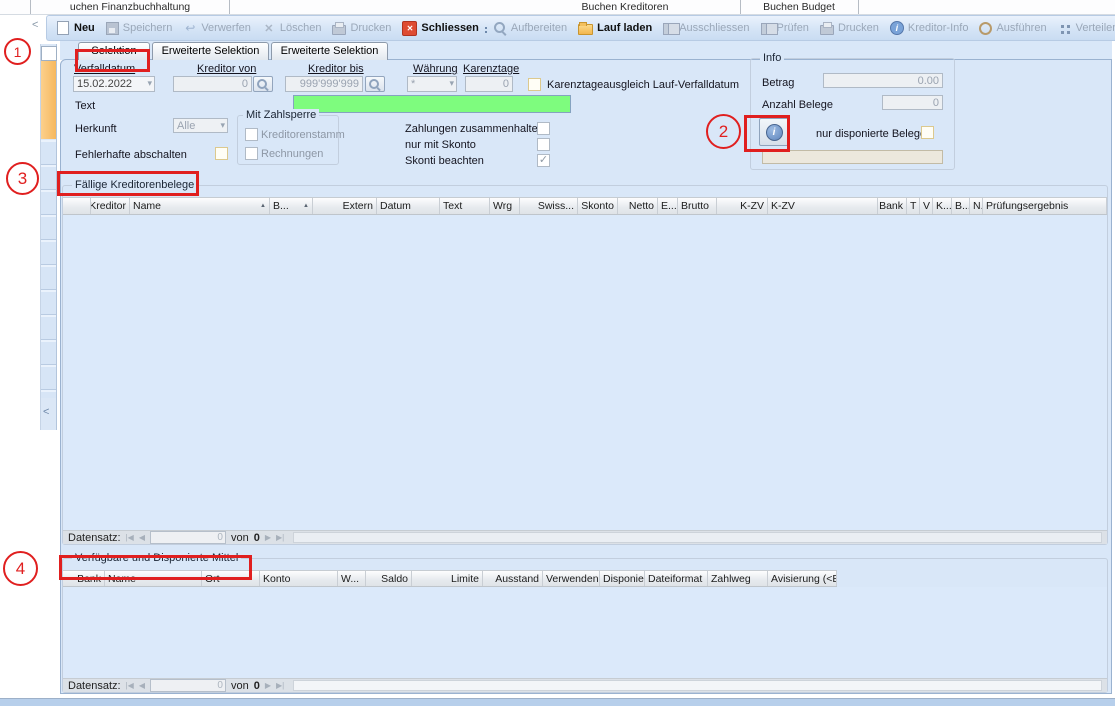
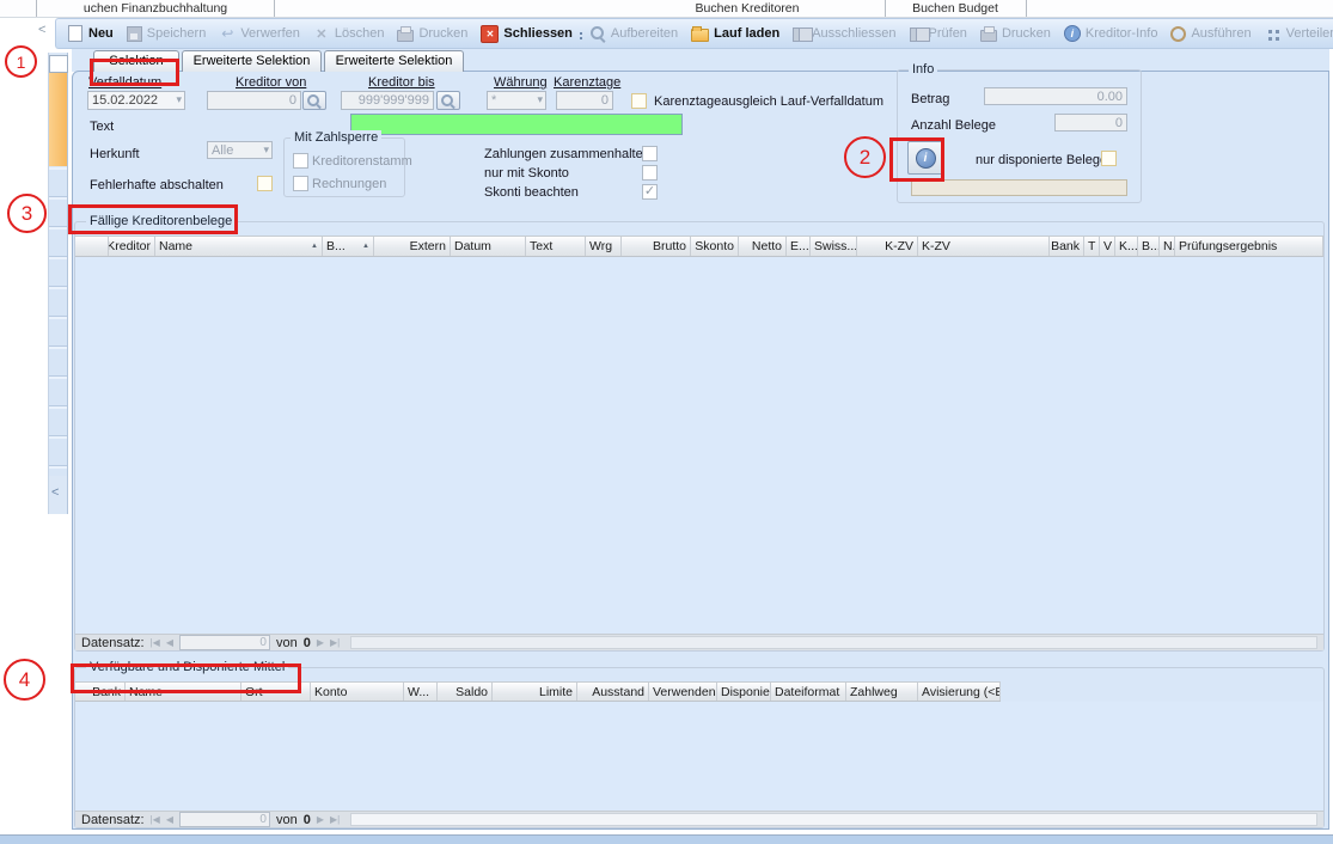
  uchen Finanzbuchhaltung
  Buchen Kreditoren
  Buchen Budget
  Neu
  Speichern
  Verwerfen
  Löschen
  Drucken
  Schliessen
  Aufbereiten
  Lauf laden
  Ausschliessen
  Prüfen
  Drucken
  Kreditor-Info
  Ausführen
  Verteile
  Selektion
  Erweiterte Selektion
  Erweiterte Selektion
  Verfalldatum
  Kreditor von
  Kreditor bis
  Währung
  Karenztage
  15.02.2022
  0
  999'999'999
  *
  0
  Karenztageausgleich Lauf-Verfalldatum
  Text
  Herkunft
  Alle
  Mit Zahlsperre
  Kreditorenstamm
  Rechnungen
  Fehlerhafte abschalten
  Zahlungen zusammenhalte
  nur mit Skonto
  Skonti beachten
  Info
  Betrag
  0.00
  Anzahl Belege
  0
  nur disponierte Beleg
  Fällige Kreditorenbelege
  Kreditor
  Name
  B...
  Extern
  Datum
  Text
  Wrg
- Swiss...
+ Brutto
  Skonto
  Netto
  E...
- Brutto
+ Swiss...
  K-ZV
  K-ZV
  Bank
  T
  V
  K...
  B..
  Prüfungsergebnis
  Datensatz:
  0
  von
  0
  Verfügbare und Disponierte Mittel
  Bank
  Name
  Ort
  Konto
  W...
  Saldo
  Limite
  Ausstand
  Verwenden
  Dateiformat
  Zahlweg
  Avisierung (<B
  Datensatz:
  0
  von
  0
  1
  2
  3
  4
